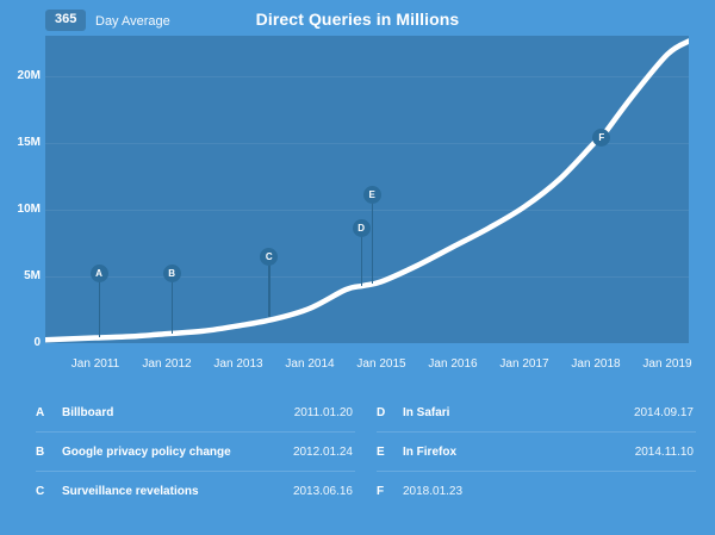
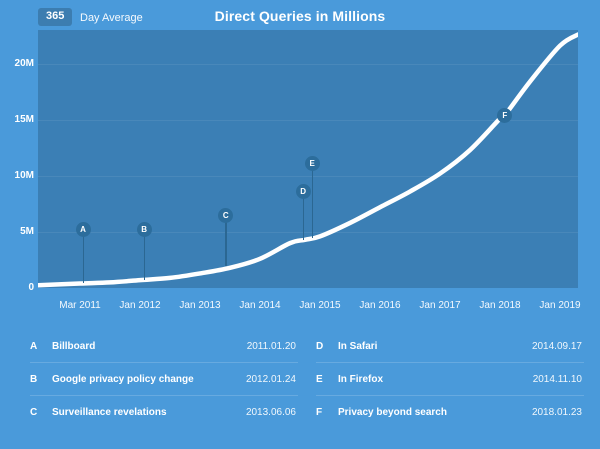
  365
  Day Average
  Direct Queries in Millions
  0
  5M
  10M
  15M
  20M
  A
  B
  C
  D
  E
  F
- Jan 2011
+ Mar 2011
  Jan 2012
  Jan 2013
  Jan 2014
  Jan 2015
  Jan 2016
  Jan 2017
  Jan 2018
  Jan 2019
  A
  Billboard
  2011.01.20
  B
  Google privacy policy change
  2012.01.24
  C
  Surveillance revelations
- 2013.06.16
+ 2013.06.06
  D
  In Safari
  2014.09.17
  E
  In Firefox
  2014.11.10
  F
+ Privacy beyond search
  2018.01.23
